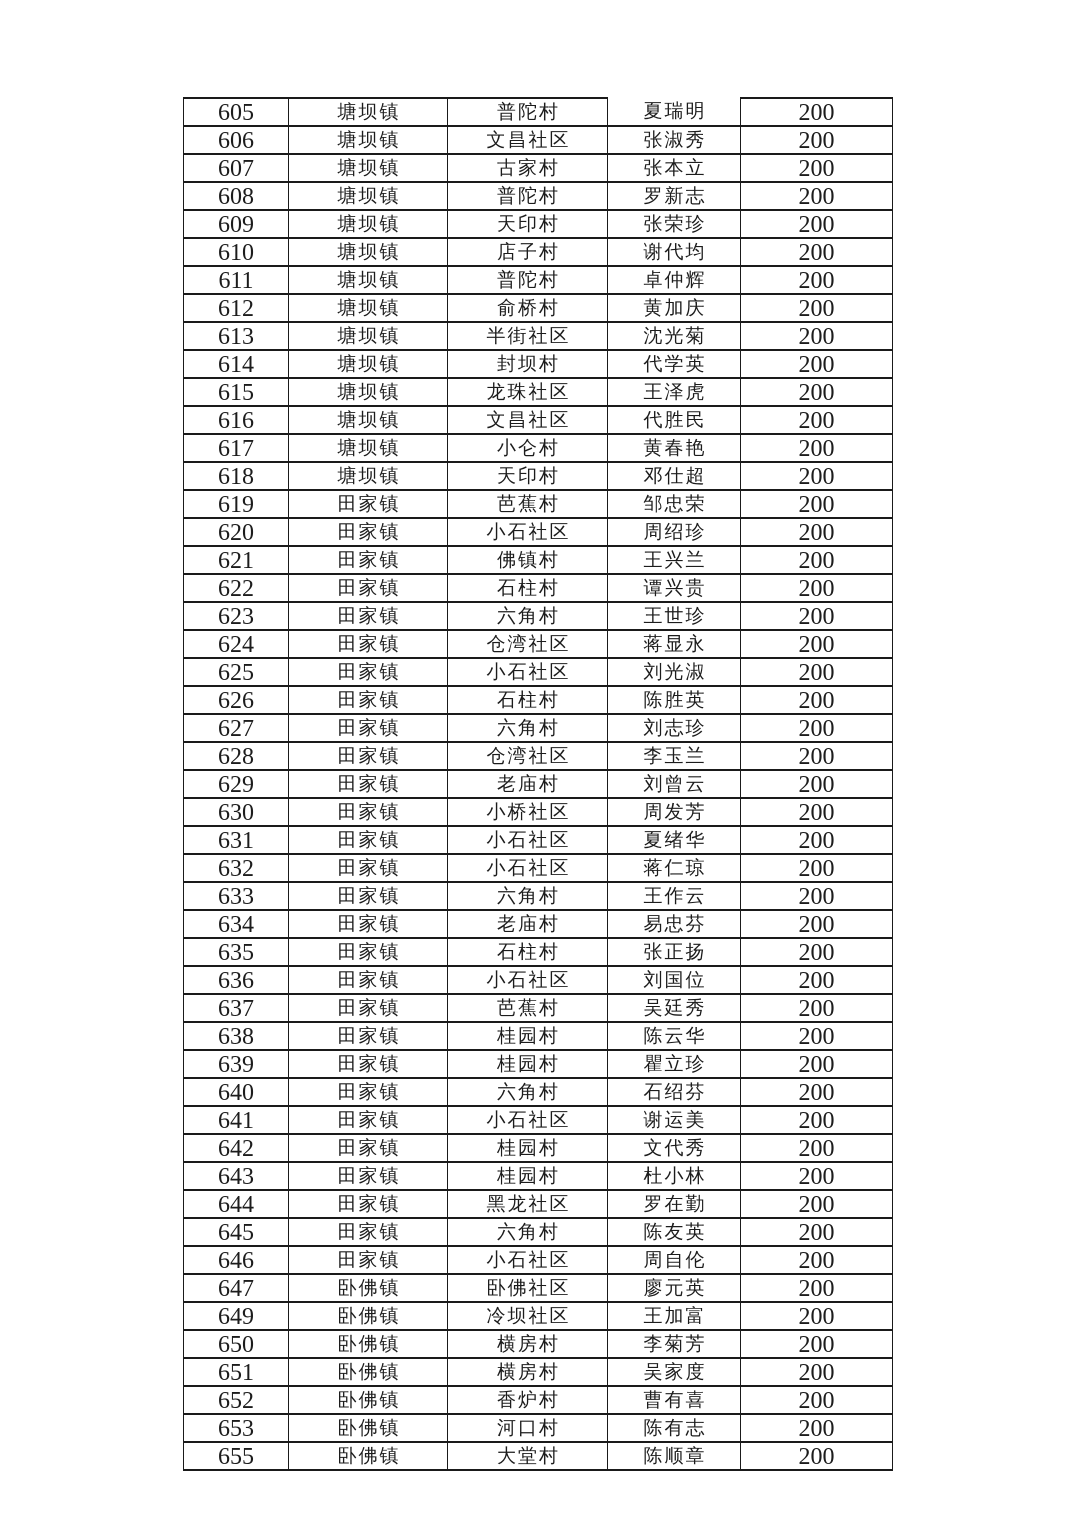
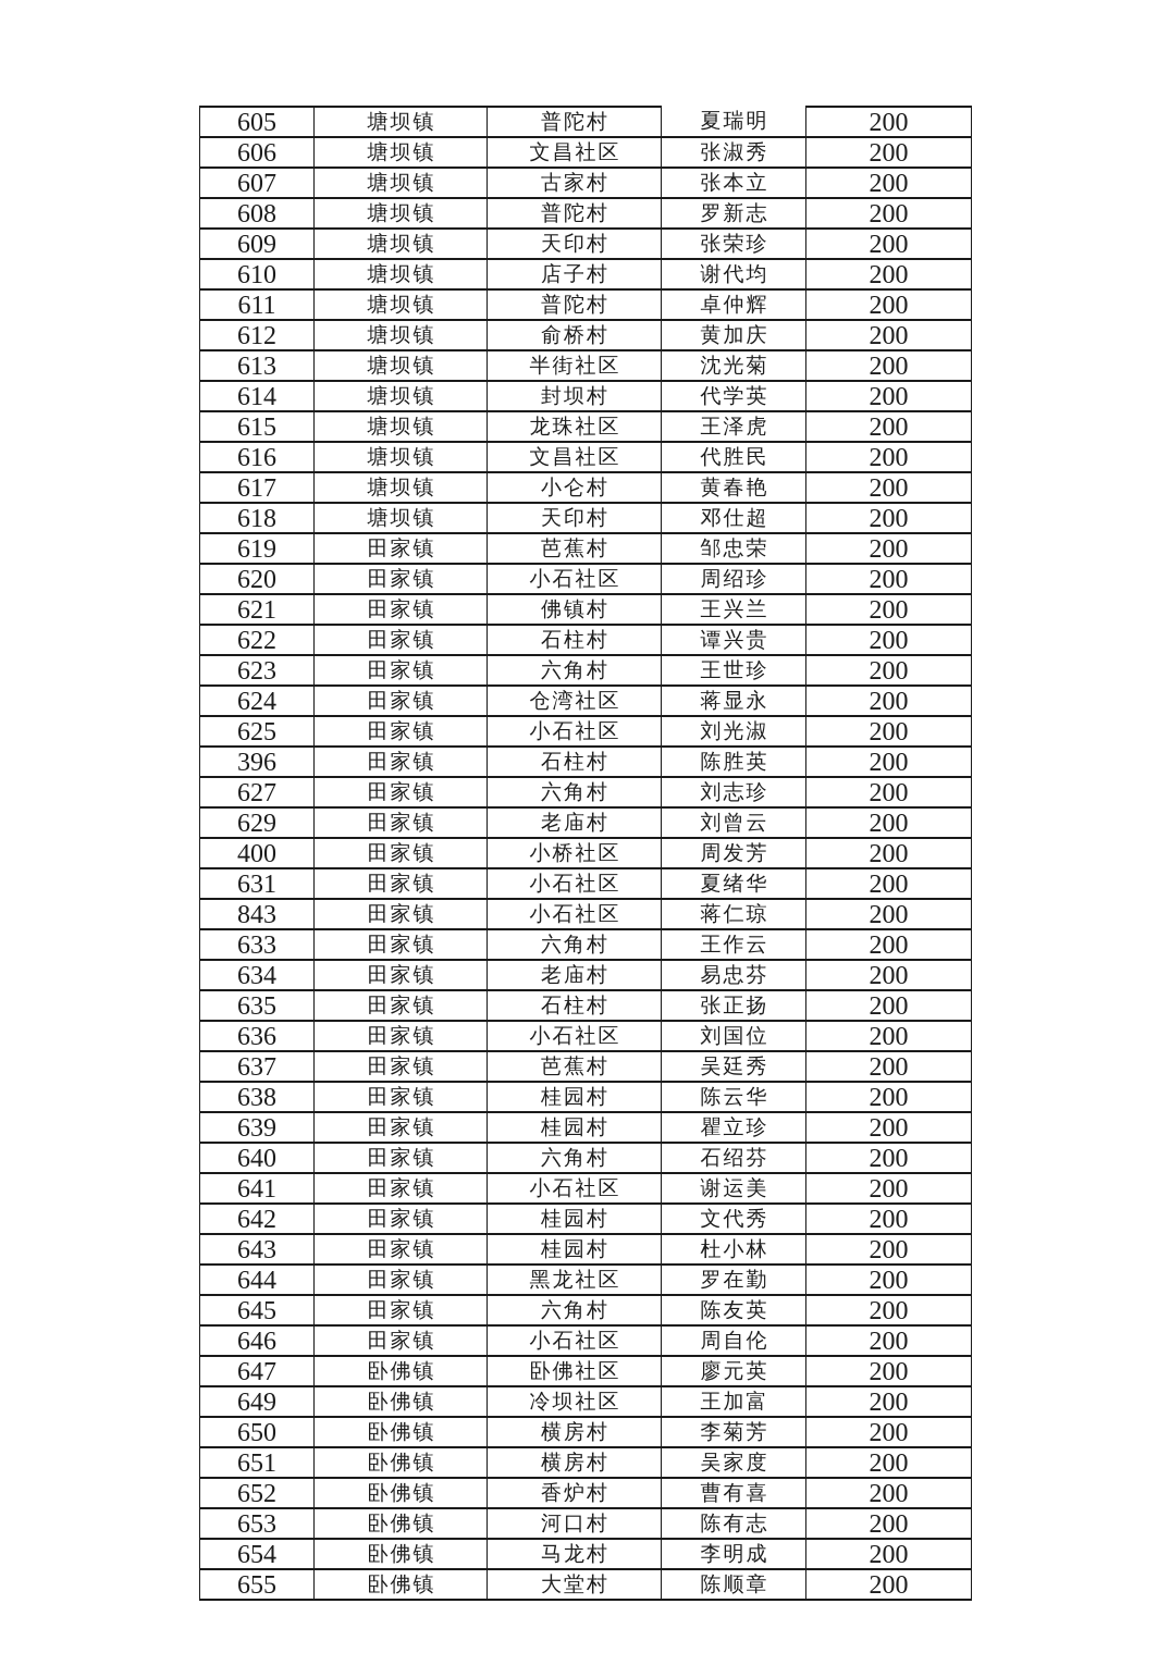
  605	塘坝镇	普陀村	夏瑞明	200
  606	塘坝镇	文昌社区	张淑秀	200
  607	塘坝镇	古家村	张本立	200
  608	塘坝镇	普陀村	罗新志	200
  609	塘坝镇	天印村	张荣珍	200
  610	塘坝镇	店子村	谢代均	200
  611	塘坝镇	普陀村	卓仲辉	200
  612	塘坝镇	俞桥村	黄加庆	200
  613	塘坝镇	半街社区	沈光菊	200
  614	塘坝镇	封坝村	代学英	200
  615	塘坝镇	龙珠社区	王泽虎	200
  616	塘坝镇	文昌社区	代胜民	200
  617	塘坝镇	小仑村	黄春艳	200
  618	塘坝镇	天印村	邓仕超	200
  619	田家镇	芭蕉村	邹忠荣	200
  620	田家镇	小石社区	周绍珍	200
  621	田家镇	佛镇村	王兴兰	200
  622	田家镇	石柱村	谭兴贵	200
  623	田家镇	六角村	王世珍	200
  624	田家镇	仓湾社区	蒋显永	200
  625	田家镇	小石社区	刘光淑	200
- 626	田家镇	石柱村	陈胜英	200
+ 396	田家镇	石柱村	陈胜英	200
  627	田家镇	六角村	刘志珍	200
- 628	田家镇	仓湾社区	李玉兰	200
  629	田家镇	老庙村	刘曾云	200
- 630	田家镇	小桥社区	周发芳	200
+ 400	田家镇	小桥社区	周发芳	200
  631	田家镇	小石社区	夏绪华	200
- 632	田家镇	小石社区	蒋仁琼	200
+ 843	田家镇	小石社区	蒋仁琼	200
  633	田家镇	六角村	王作云	200
  634	田家镇	老庙村	易忠芬	200
  635	田家镇	石柱村	张正扬	200
  636	田家镇	小石社区	刘国位	200
  637	田家镇	芭蕉村	吴廷秀	200
  638	田家镇	桂园村	陈云华	200
  639	田家镇	桂园村	瞿立珍	200
  640	田家镇	六角村	石绍芬	200
  641	田家镇	小石社区	谢运美	200
  642	田家镇	桂园村	文代秀	200
  643	田家镇	桂园村	杜小林	200
  644	田家镇	黑龙社区	罗在勤	200
  645	田家镇	六角村	陈友英	200
  646	田家镇	小石社区	周自伦	200
  647	卧佛镇	卧佛社区	廖元英	200
  649	卧佛镇	冷坝社区	王加富	200
  650	卧佛镇	横房村	李菊芳	200
  651	卧佛镇	横房村	吴家度	200
  652	卧佛镇	香炉村	曹有喜	200
  653	卧佛镇	河口村	陈有志	200
+ 654	卧佛镇	马龙村	李明成	200
  655	卧佛镇	大堂村	陈顺章	200
